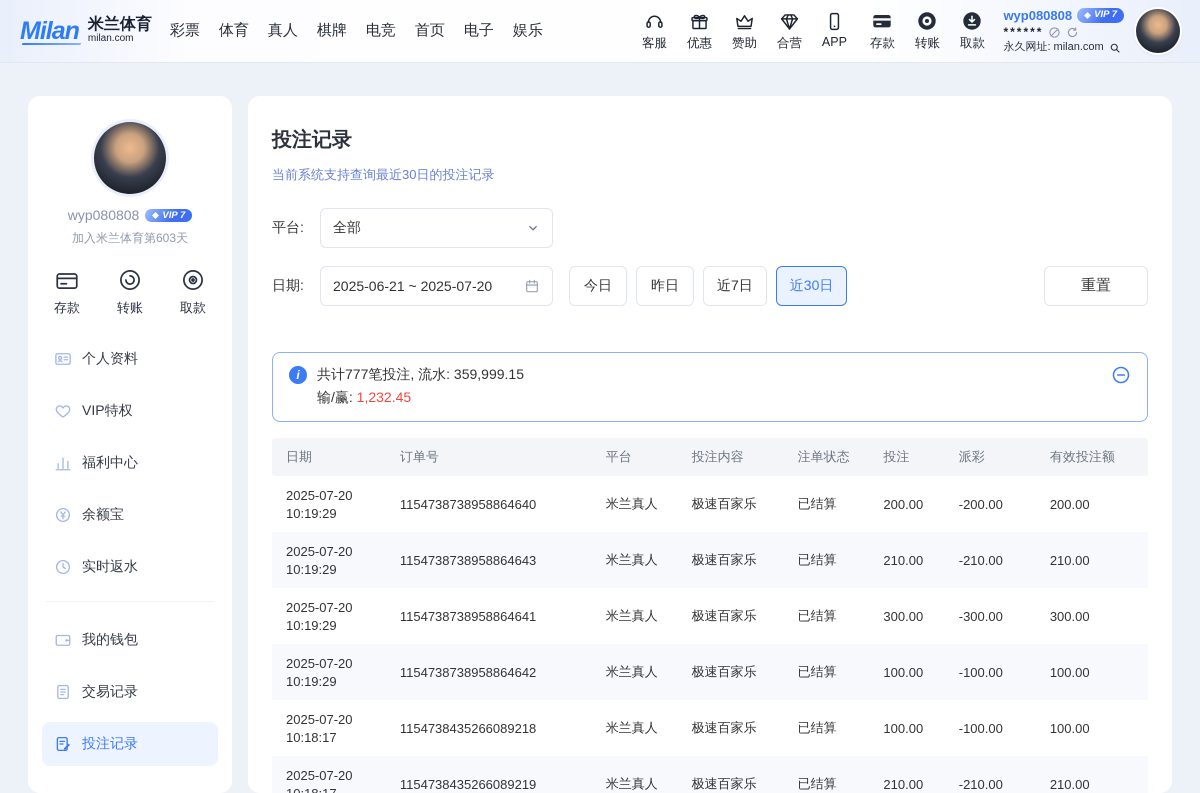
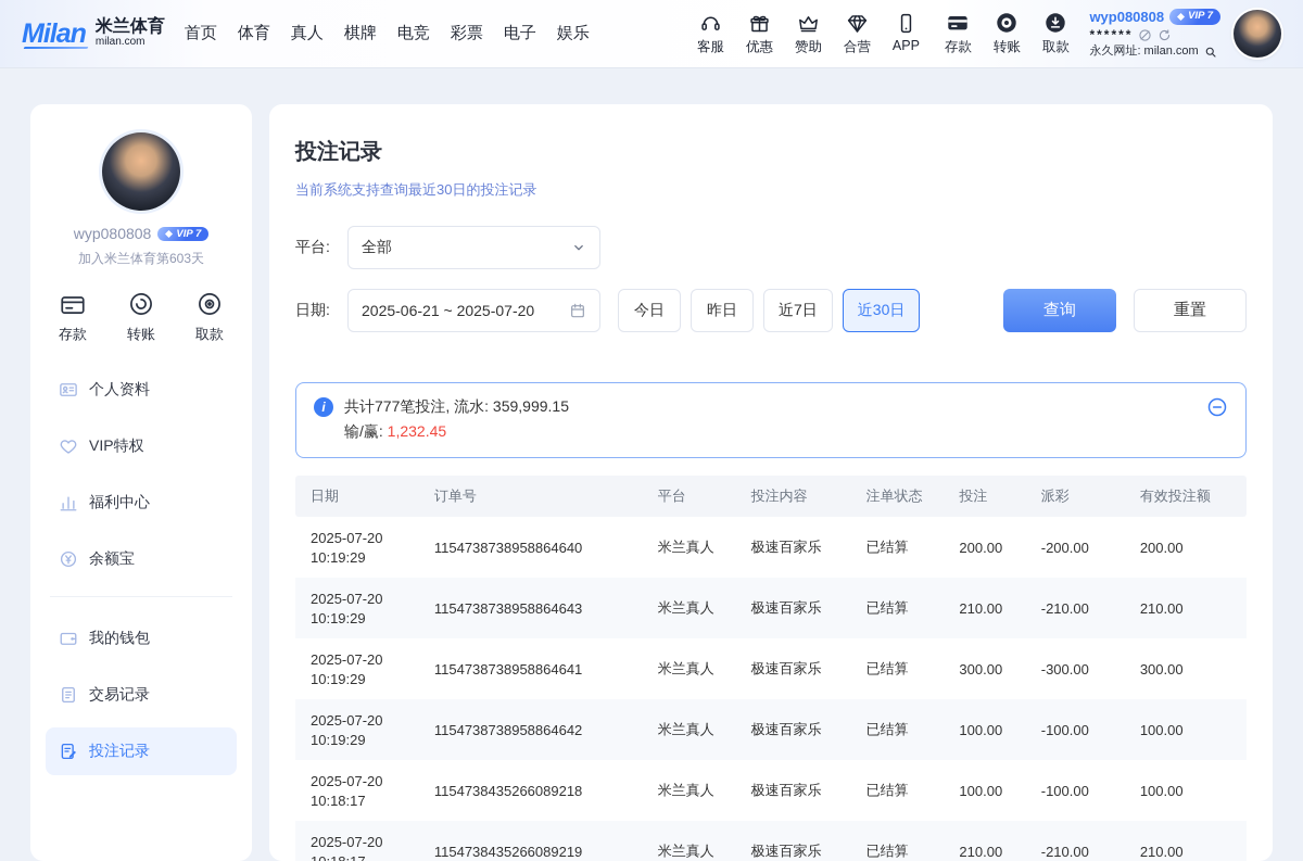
  Milan
  米兰体育
  milan.com
- 彩票
+ 首页
  体育
  真人
  棋牌
  电竞
- 首页
+ 彩票
  电子
  娱乐
  客服
  优惠
  赞助
  合营
  APP
  存款
  转账
  取款
  wyp080808
  VIP 7
  ******
  永久网址: milan.com
  wyp080808
  VIP 7
  加入米兰体育第603天
  存款
  转账
  取款
  个人资料
  VIP特权
  福利中心
  余额宝
- 实时返水
  我的钱包
  交易记录
  投注记录
  投注记录
  当前系统支持查询最近30日的投注记录
  平台:
  全部
  日期:
  2025-06-21 ~ 2025-07-20
  今日
  昨日
  近7日
  近30日
+ 查询
  重置
  i
  共计777笔投注, 流水: 359,999.15
  输/赢: 1,232.45
  日期
  订单号
  平台
  投注内容
  注单状态
  投注
  派彩
  有效投注额
  2025-07-20
  10:19:29
  1154738738958864640
  米兰真人
  极速百家乐
  已结算
  200.00
  -200.00
  200.00
  2025-07-20
  10:19:29
  1154738738958864643
  米兰真人
  极速百家乐
  已结算
  210.00
  -210.00
  210.00
  2025-07-20
  10:19:29
  1154738738958864641
  米兰真人
  极速百家乐
  已结算
  300.00
  -300.00
  300.00
  2025-07-20
  10:19:29
  1154738738958864642
  米兰真人
  极速百家乐
  已结算
  100.00
  -100.00
  100.00
  2025-07-20
  10:18:17
  1154738435266089218
  米兰真人
  极速百家乐
  已结算
  100.00
  -100.00
  100.00
  2025-07-20
  1154738435266089219
  米兰真人
  极速百家乐
  已结算
  210.00
  -210.00
  210.00
